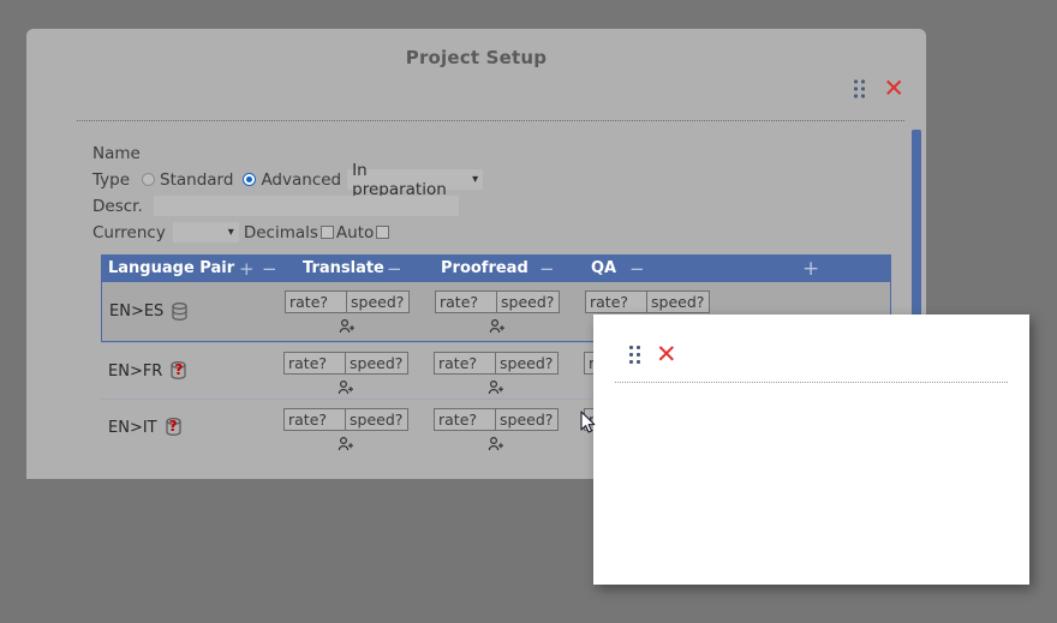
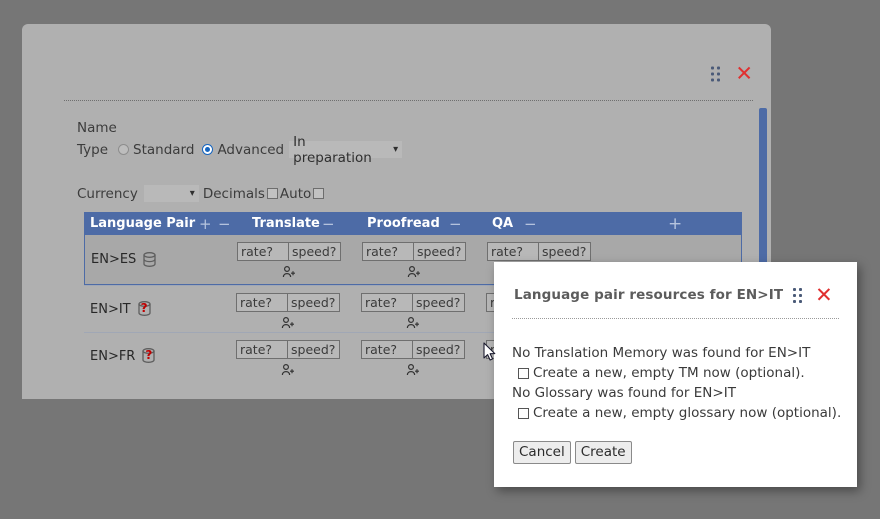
- Project Setup
  ✕
  Name
  Type
  Standard
  Advanced
  In preparation
  ▾
- Descr.
  Currency
  ▾
  Decimals
  Auto
  Language Pair
  +
  −
  Translate
  −
  Proofread
  −
  QA
  −
  +
  EN>ES
  rate?
  speed?
  rate?
  speed?
  rate?
  speed?
- EN>FR
+ EN>IT
  ?
  rate?
  speed?
  rate?
  speed?
- EN>IT
+ EN>FR
  ?
  rate?
  speed?
  rate?
  speed?
+ Language pair resources for EN>IT
  ✕
+ No Translation Memory was found for EN>IT
+ Create a new, empty TM now (optional).
+ No Glossary was found for EN>IT
+ Create a new, empty glossary now (optional).
+ Cancel
+ Create
